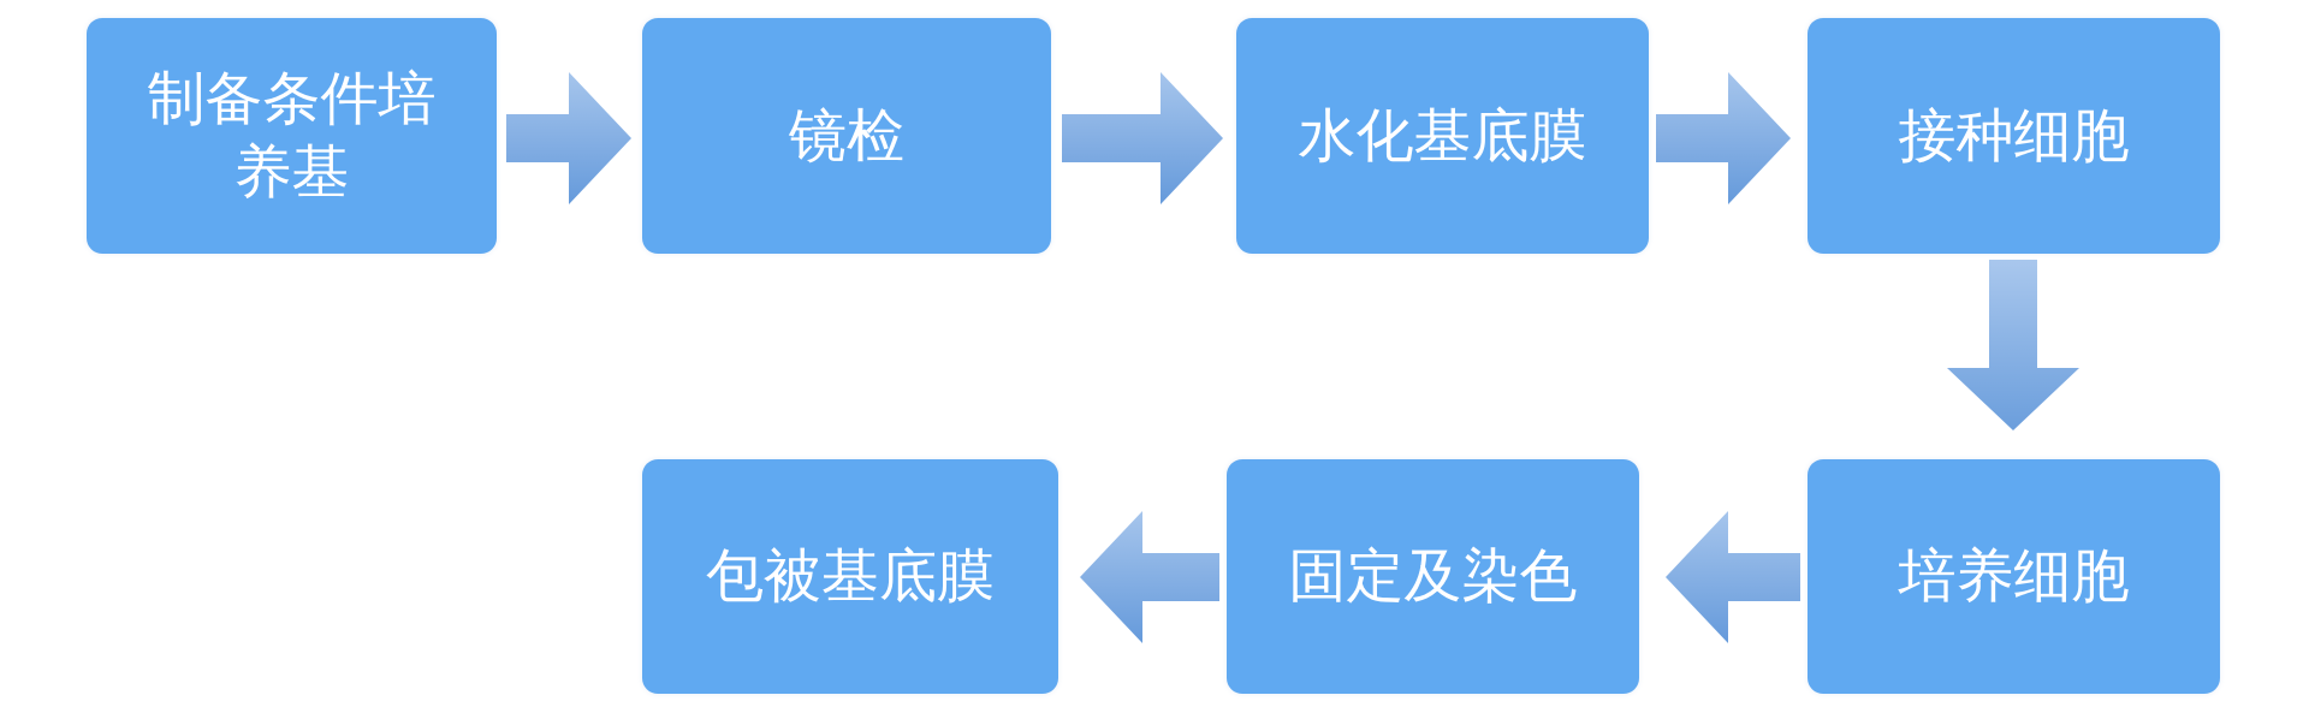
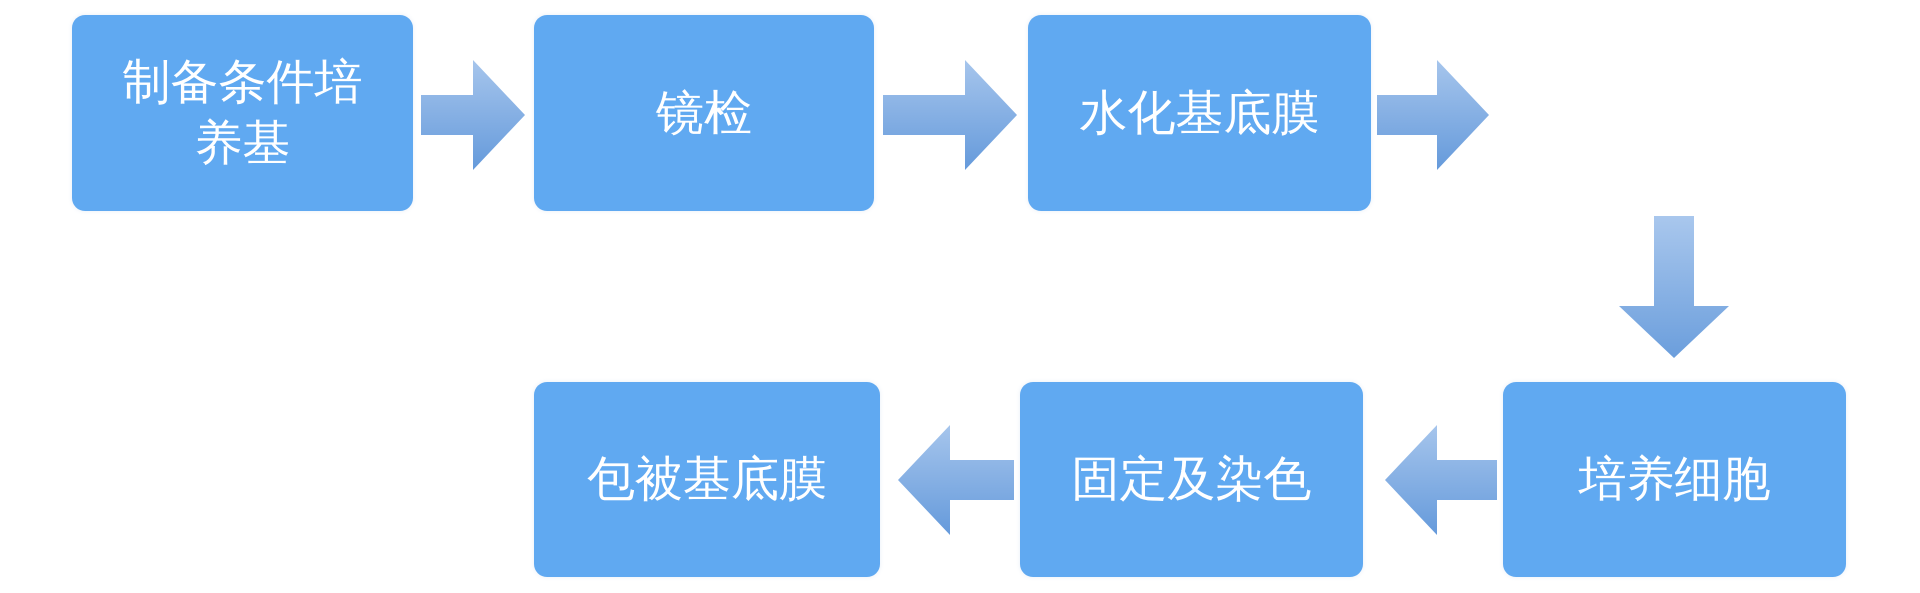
  制备条件培养基
  镜检
  水化基底膜
- 接种细胞
  培养细胞
  固定及染色
  包被基底膜
